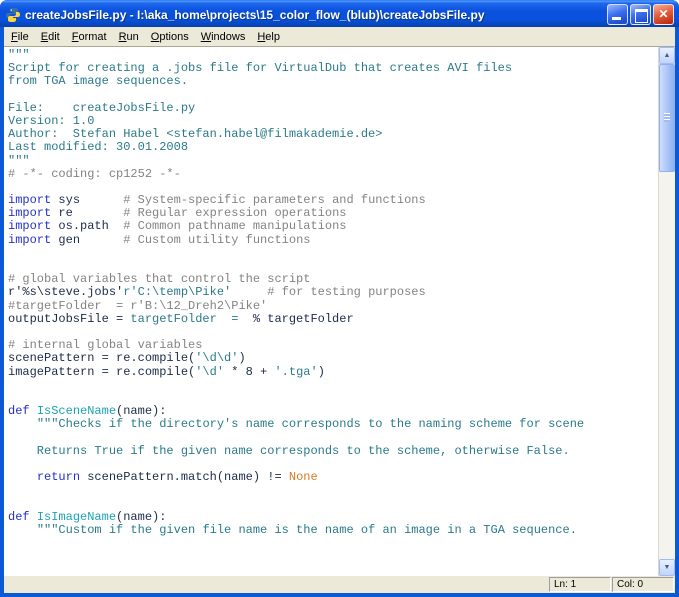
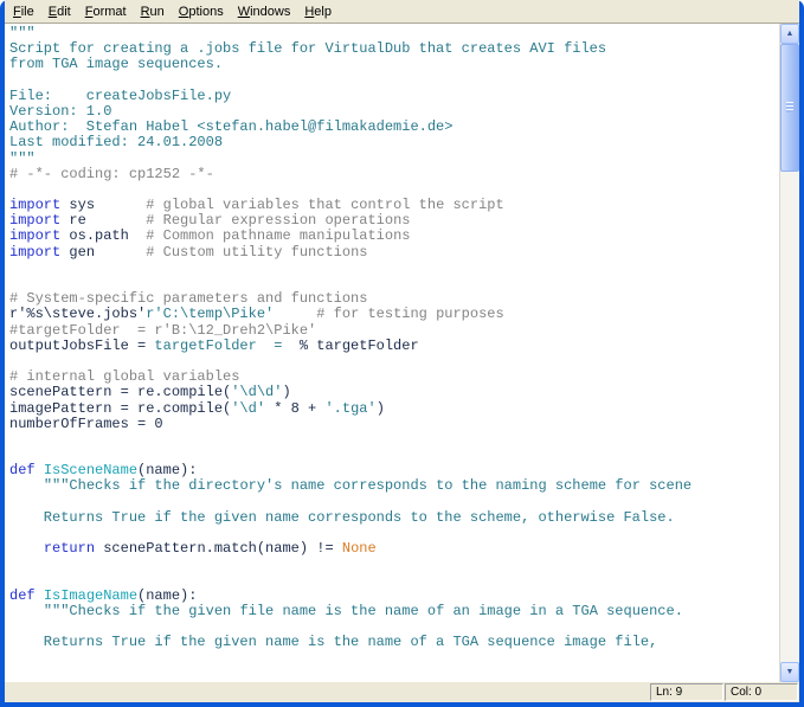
- createJobsFile.py - I:\aka_home\projects\15_color_flow_(blub)\createJobsFile.py
  File
  Edit
  Format
  Run
  Options
  Windows
  Help
  """
  Script for creating a .jobs file for VirtualDub that creates AVI files
  from TGA image sequences.
  File: createJobsFile.py
  Version: 1.0
  Author: Stefan Habel <stefan.habel@filmakademie.de>
- Last modified: 30.01.2008
+ Last modified: 24.01.2008
  """
  # -*- coding: cp1252 -*-
- import sys # System-specific parameters and functions
+ import sys # global variables that control the script
  import re # Regular expression operations
  import os.path # Common pathname manipulations
  import gen # Custom utility functions
- # global variables that control the script
+ # System-specific parameters and functions
  r'%s\steve.jobs'r'C:\temp\Pike' # for testing purposes
  #targetFolder = r'B:\12_Dreh2\Pike'
  outputJobsFile = targetFolder = % targetFolder
  # internal global variables
  scenePattern = re.compile('\d\d')
  imagePattern = re.compile('\d' * 8 + '.tga')
+ numberOfFrames = 0
  def IsSceneName(name):
  """Checks if the directory's name corresponds to the naming scheme for scene
  Returns True if the given name corresponds to the scheme, otherwise False.
  return scenePattern.match(name) != None
  def IsImageName(name):
- """Custom if the given file name is the name of an image in a TGA sequence.
+ """Checks if the given file name is the name of an image in a TGA sequence.
+ Returns True if the given name is the name of a TGA sequence image file,
- Ln: 1
+ Ln: 9
  Col: 0
